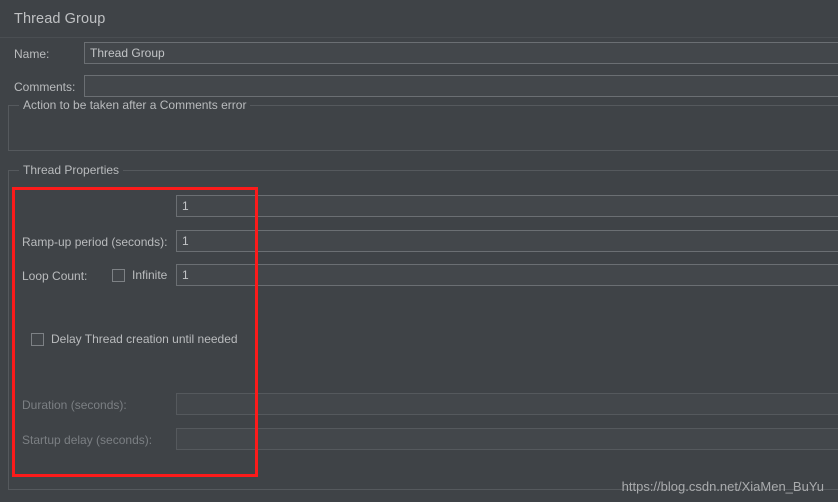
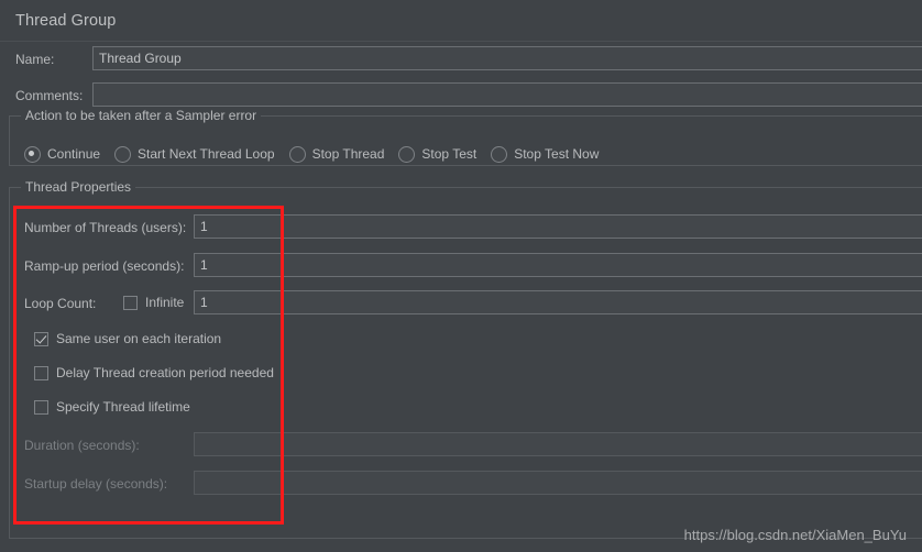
  Thread Group
  Name:
  Thread Group
  Comments:
- Action to be taken after a Comments error
+ Action to be taken after a Sampler error
+ Continue
+ Start Next Thread Loop
+ Stop Thread
+ Stop Test
+ Stop Test Now
  Thread Properties
+ Number of Threads (users):
  1
  Ramp-up period (seconds):
  1
  Loop Count:
  Infinite
  1
+ Same user on each iteration
- Delay Thread creation until needed
+ Delay Thread creation period needed
+ Specify Thread lifetime
  Duration (seconds):
  Startup delay (seconds):
  https://blog.csdn.net/XiaMen_BuYu
